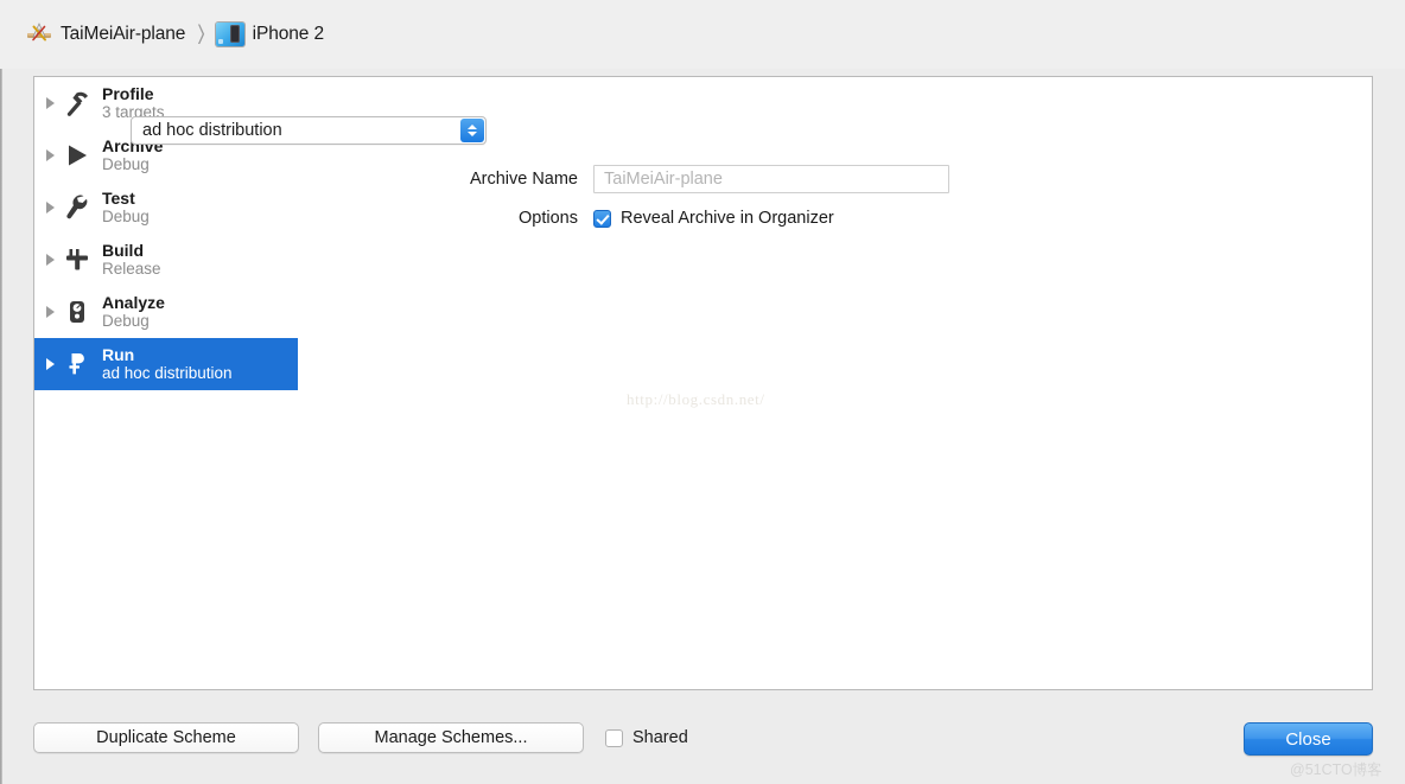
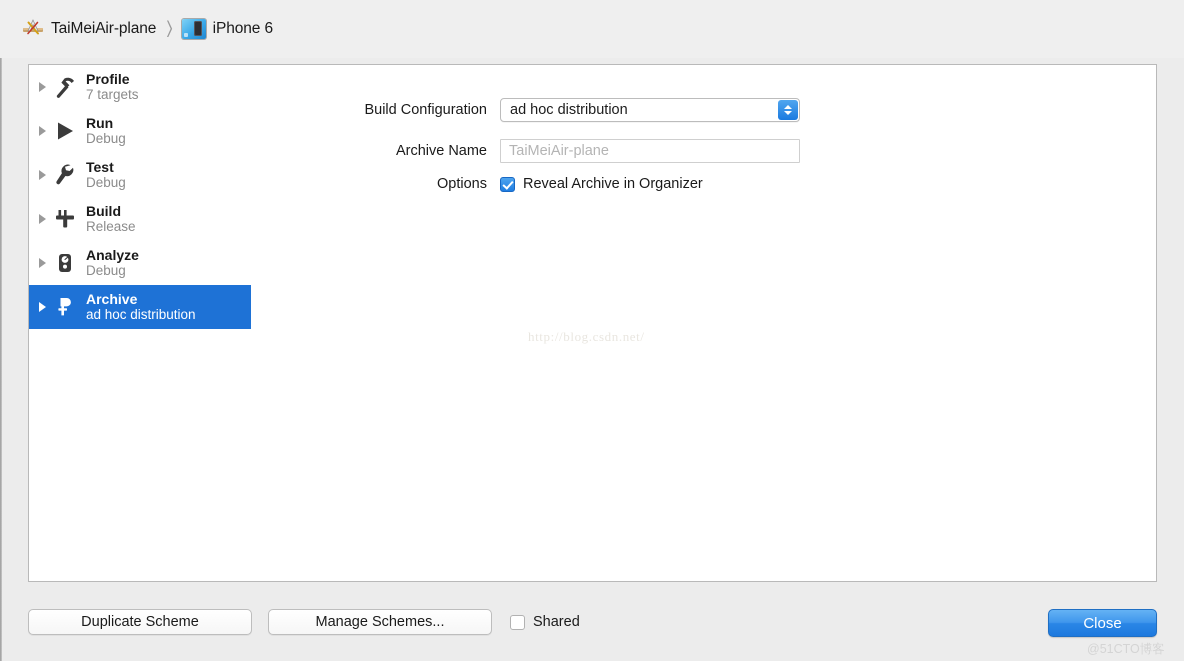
  TaiMeiAir-plane
  〉
- iPhone 2
+ iPhone 6
  Profile
- 3 targets
+ 7 targets
- Archive
+ Run
  Debug
  Test
  Debug
  Build
  Release
  Analyze
  Debug
- Run
+ Archive
  ad hoc distribution
+ Build Configuration
  ad hoc distribution
  Archive Name
  TaiMeiAir-plane
  Options
  Reveal Archive in Organizer
  http://blog.csdn.net/
  Duplicate Scheme
  Manage Schemes...
  Shared
  Close
  @51CTO博客
